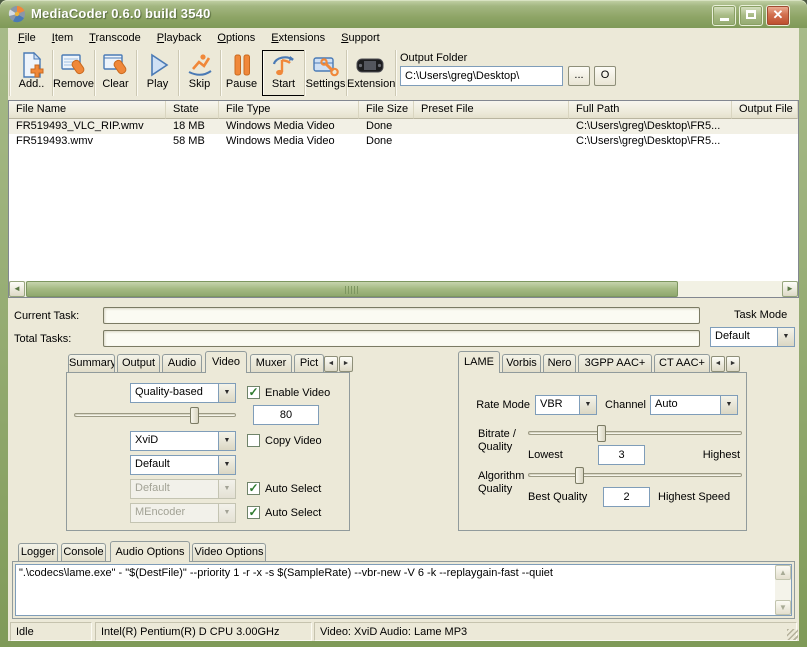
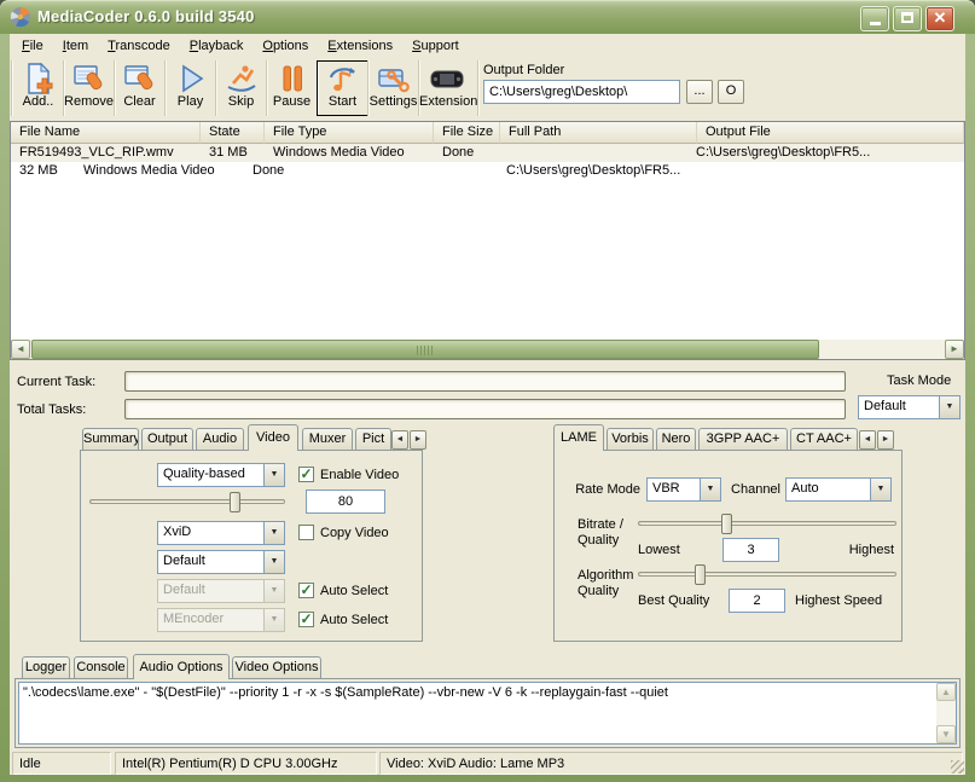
  MediaCoder 0.6.0 build 3540
  ✕
  File
  Item
  Transcode
  Playback
  Options
  Extensions
  Support
  Add..
  Remove
  Clear
  Play
  Skip
  Pause
  Start
  Settings
  Extension
  Output Folder
  C:\Users\greg\Desktop\
  ...
  O
  File Name
  State
  File Type
  File Size
- Preset File
  Full Path
  Output File
  FR519493_VLC_RIP.wmv
- 18 MB
+ 31 MB
  Windows Media Video
  Done
  C:\Users\greg\Desktop\FR5...
- FR519493.wmv
- 58 MB
+ 32 MB
  Windows Media Video
  Done
  C:\Users\greg\Desktop\FR5...
  ◄
  ►
  Current Task:
  Total Tasks:
  Task Mode
  Default
  Summary
  Output
  Audio
  Video
  Muxer
  Pict
  Quality-based
  ✓
  Enable Video
  80
  XviD
  Copy Video
  Default
  Default
  ✓
  Auto Select
  MEncoder
  ✓
  Auto Select
  LAME
  Vorbis
  Nero
  3GPP AAC+
  CT AAC+
  Rate Mode
  VBR
  Channel
  Auto
  Bitrate /
  Quality
  Lowest
  3
  Highest
  Algorithm
  Quality
  Best Quality
  2
  Highest Speed
  Logger
  Console
  Audio Options
  Video Options
  ".\codecs\lame.exe" - "$(DestFile)" --priority 1 -r -x -s $(SampleRate) --vbr-new -V 6 -k --replaygain-fast --quiet
  ▲
  ▼
  Idle
  Intel(R) Pentium(R) D CPU 3.00GHz
  Video: XviD Audio: Lame MP3
